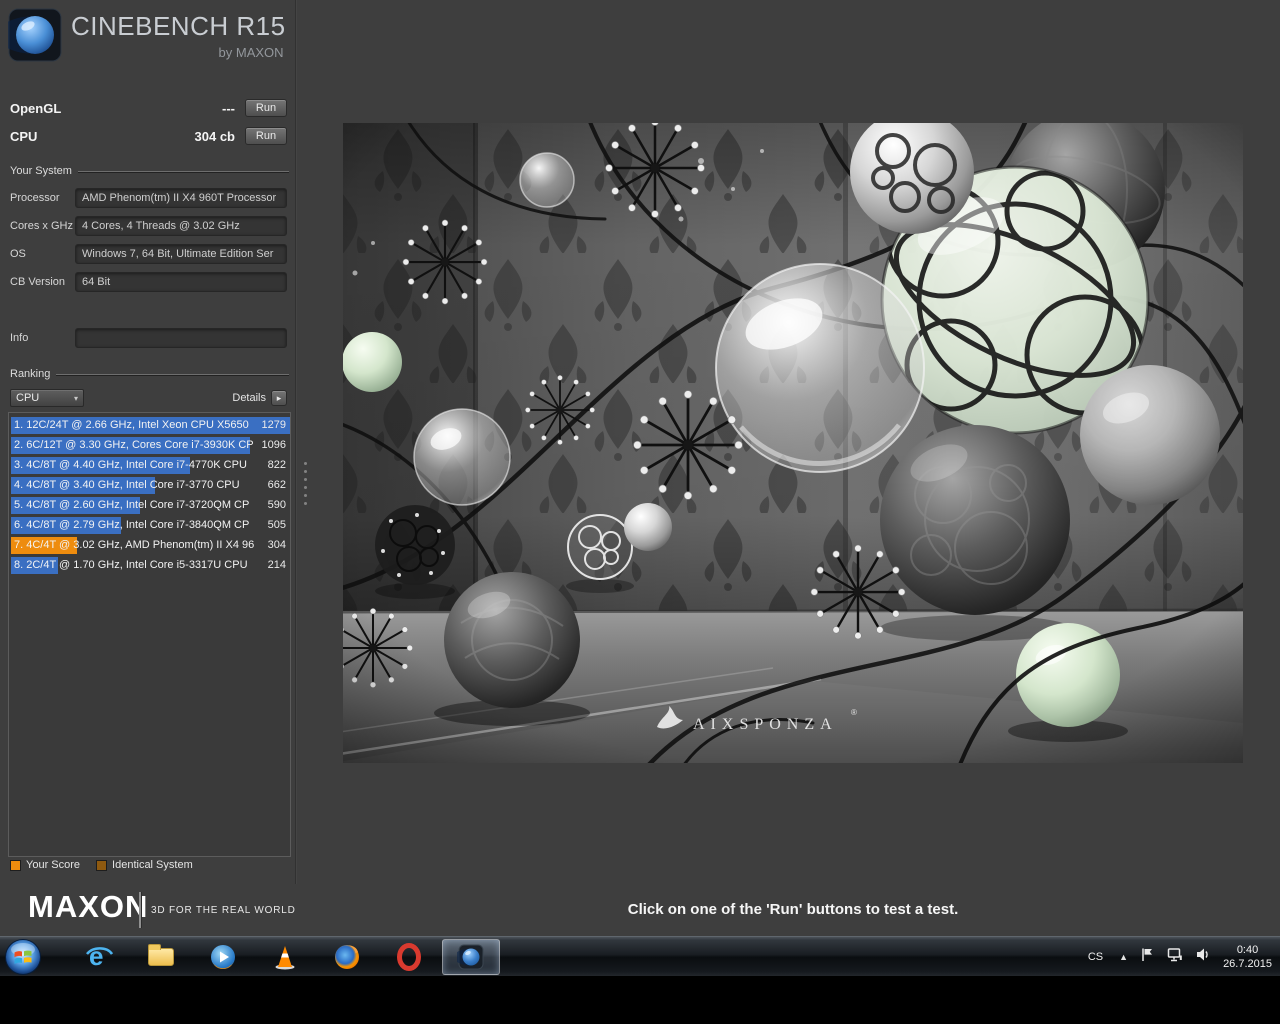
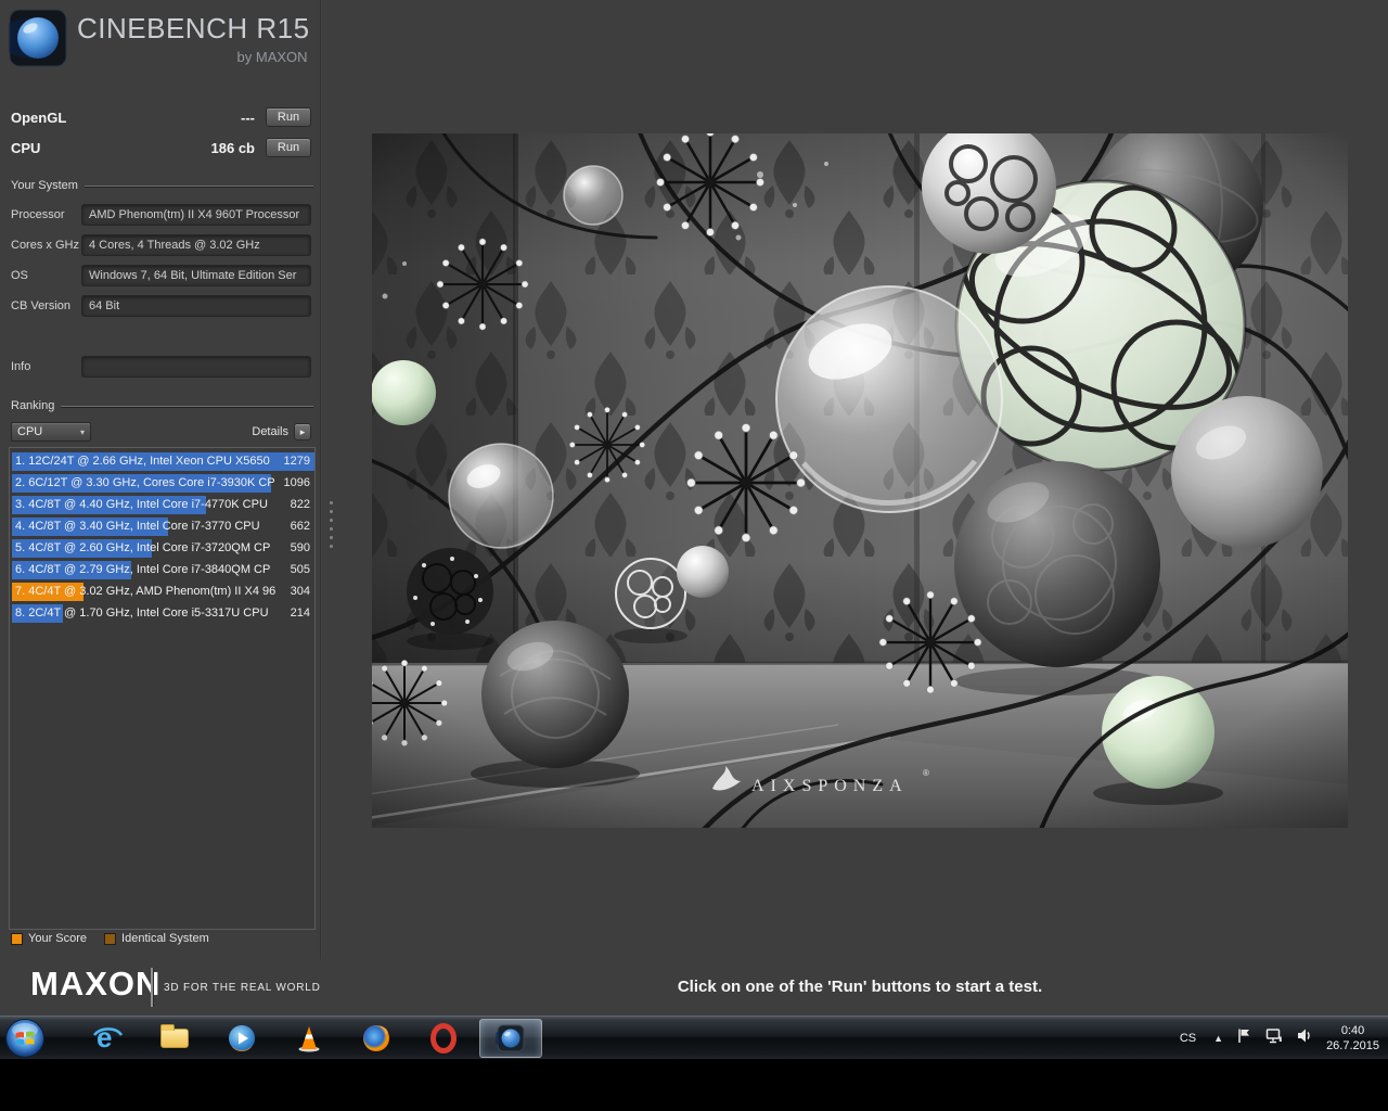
  CINEBENCH R15
  by MAXON
  OpenGL
  ---
  Run
  CPU
- 304 cb
+ 186 cb
  Run
  Your System
  Processor
  AMD Phenom(tm) II X4 960T Processor
  Cores x GHz
  4 Cores, 4 Threads @ 3.02 GHz
  OS
  Windows 7, 64 Bit, Ultimate Edition Ser
  CB Version
  64 Bit
  Info
  Ranking
  CPU
  ▾
  Details
  ▸
  1. 12C/24T @ 2.66 GHz, Intel Xeon CPU X5650
  1279
  2. 6C/12T @ 3.30 GHz, Cores Core i7-3930K CP
  1096
  3. 4C/8T @ 4.40 GHz, Intel Core i7-4770K CPU
  822
  4. 4C/8T @ 3.40 GHz, Intel Core i7-3770 CPU
  662
  5. 4C/8T @ 2.60 GHz, Intel Core i7-3720QM CP
  590
  6. 4C/8T @ 2.79 GHz, Intel Core i7-3840QM CP
  505
  7. 4C/4T @ 3.02 GHz, AMD Phenom(tm) II X4 96
  304
  8. 2C/4T @ 1.70 GHz, Intel Core i5-3317U CPU
  214
  Your Score
  Identical System
  MAXON
  3D FOR THE REAL WORLD
- Click on one of the 'Run' buttons to test a test.
+ Click on one of the 'Run' buttons to start a test.
  e
  CS
  ▲
  0:40
  26.7.2015
